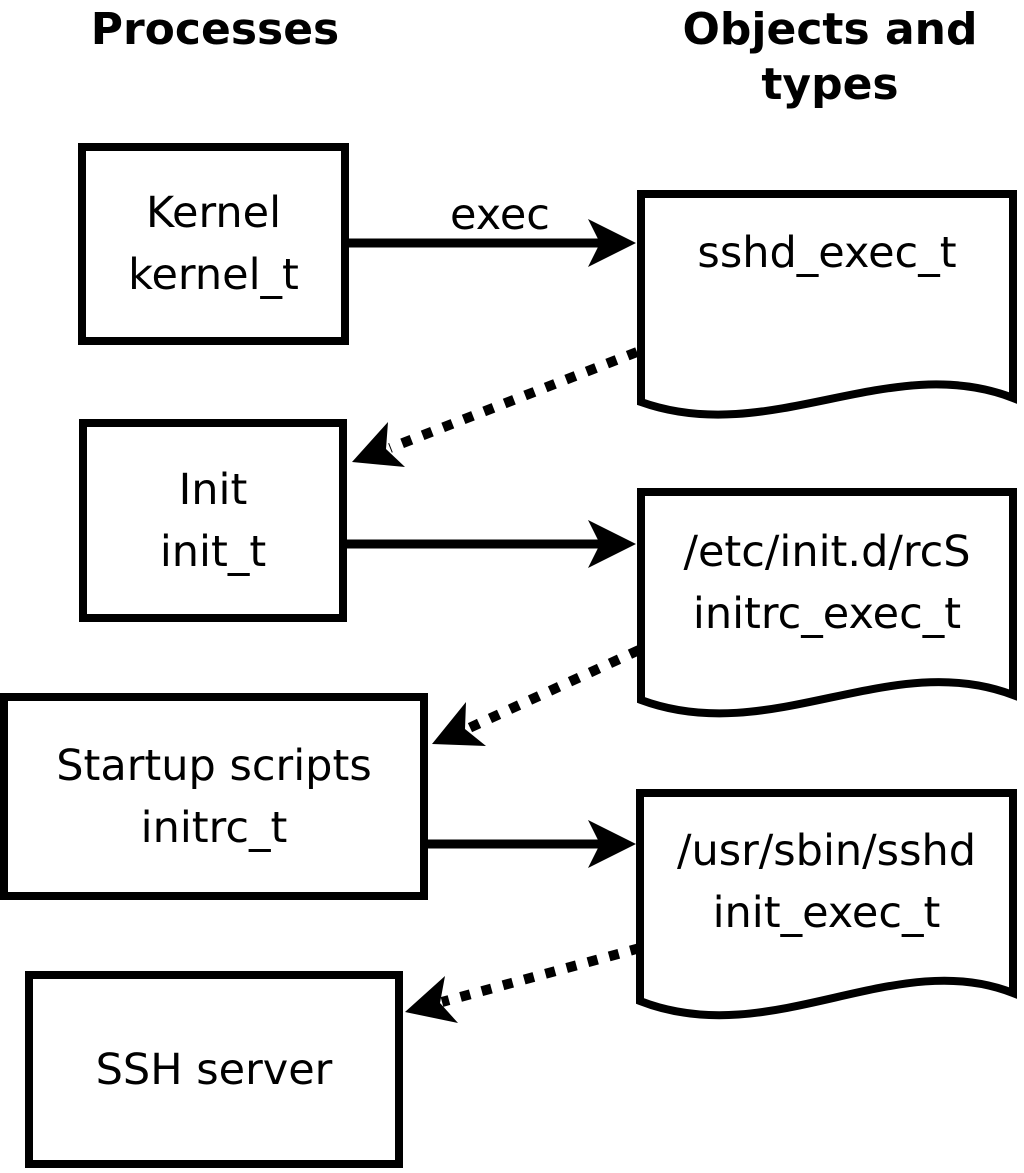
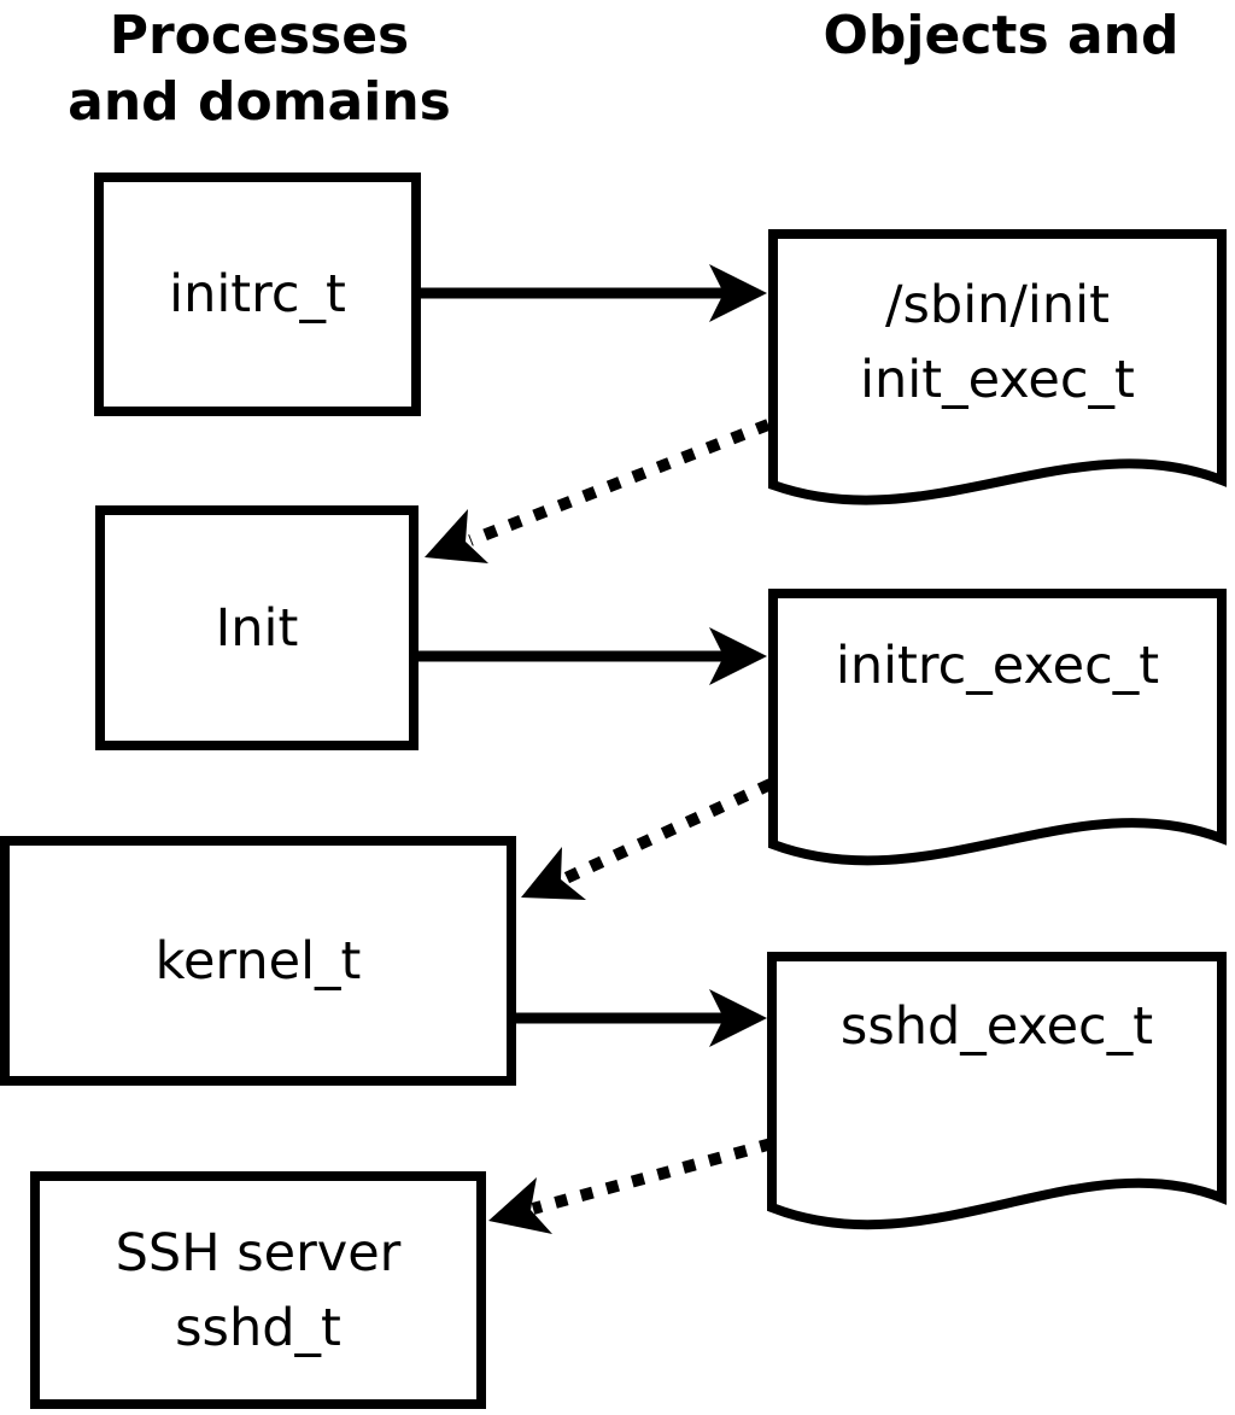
  Processes
+ and domains
  Objects and
- types
- Kernel
- kernel_t
+ initrc_t
  Init
- init_t
- Startup scripts
- initrc_t
+ kernel_t
  SSH server
+ sshd_t
+ /sbin/init
- sshd_exec_t
+ init_exec_t
- /etc/init.d/rcS
  initrc_exec_t
- /usr/sbin/sshd
- init_exec_t
+ sshd_exec_t
- exec
